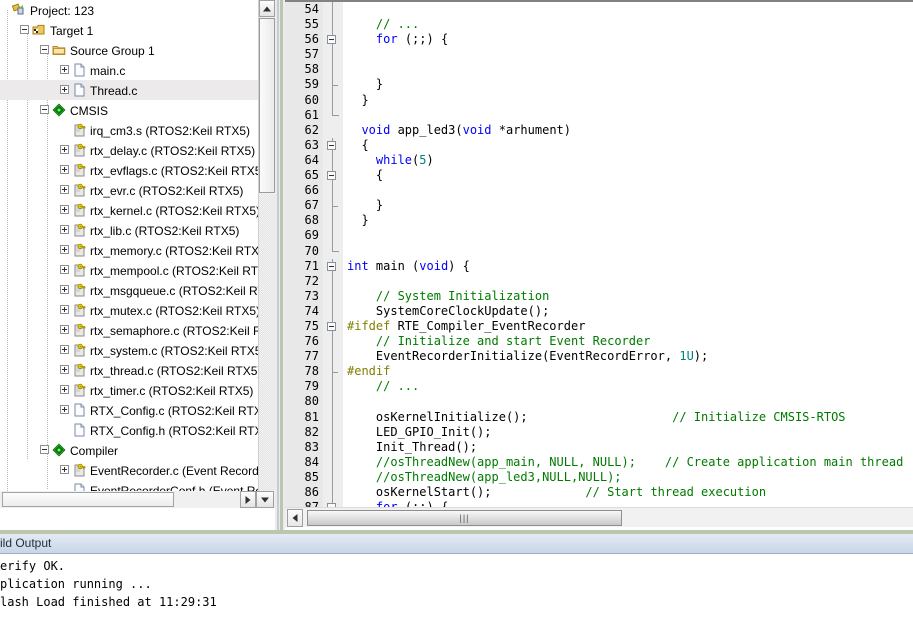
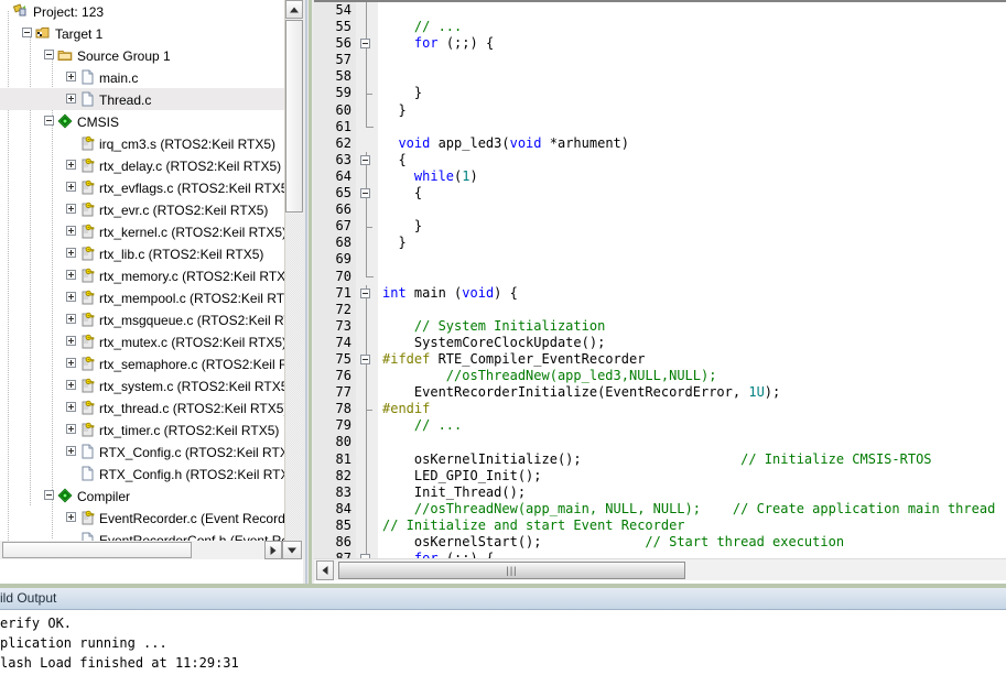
  Project: 123
  Target 1
  Source Group 1
  main.c
  Thread.c
  CMSIS
  irq_cm3.s (RTOS2:Keil RTX5)
  rtx_delay.c (RTOS2:Keil RTX5)
  rtx_evflags.c (RTOS2:Keil RTX
  rtx_evr.c (RTOS2:Keil RTX5)
  rtx_kernel.c (RTOS2:Keil RTX5
  rtx_lib.c (RTOS2:Keil RTX5)
  rtx_memory.c (RTOS2:Keil RTX
  rtx_mempool.c (RTOS2:Keil RT
  rtx_msgqueue.c (RTOS2:Keil R
  rtx_mutex.c (RTOS2:Keil RTX5
  rtx_semaphore.c (RTOS2:Keil
  rtx_system.c (RTOS2:Keil RTX
  rtx_thread.c (RTOS2:Keil RTX5
  rtx_timer.c (RTOS2:Keil RTX5)
  RTX_Config.c (RTOS2:Keil RT
  RTX_Config.h (RTOS2:Keil RT
  Compiler
  EventRecorder.c (Event Record
  54
  55 // ...
  56 for (;;) {
  57
  58
  59 }
  60 }
  61
  62 void app_led3(void *arhument)
  63 {
- 64 while(5)
+ 64 while(1)
  65 {
  66
  67 }
  68 }
  69
  70
  71 int main (void) {
  72
  73 // System Initialization
  74 SystemCoreClockUpdate();
  75 #ifdef RTE_Compiler_EventRecorder
- 76 // Initialize and start Event Recorder
+ 76 //osThreadNew(app_led3,NULL,NULL);
  77 EventRecorderInitialize(EventRecordError, 1U);
  78 #endif
  79 // ...
  80
  81 osKernelInitialize(); // Initialize CMSIS-RTOS
  82 LED_GPIO_Init();
  83 Init_Thread();
  84 //osThreadNew(app_main, NULL, NULL); // Create application main thread
- 85 //osThreadNew(app_led3,NULL,NULL);
+ 85 // Initialize and start Event Recorder
  86 osKernelStart(); // Start thread execution
  |||
  ild Output
  erify OK.
  plication running ...
  lash Load finished at 11:29:31
